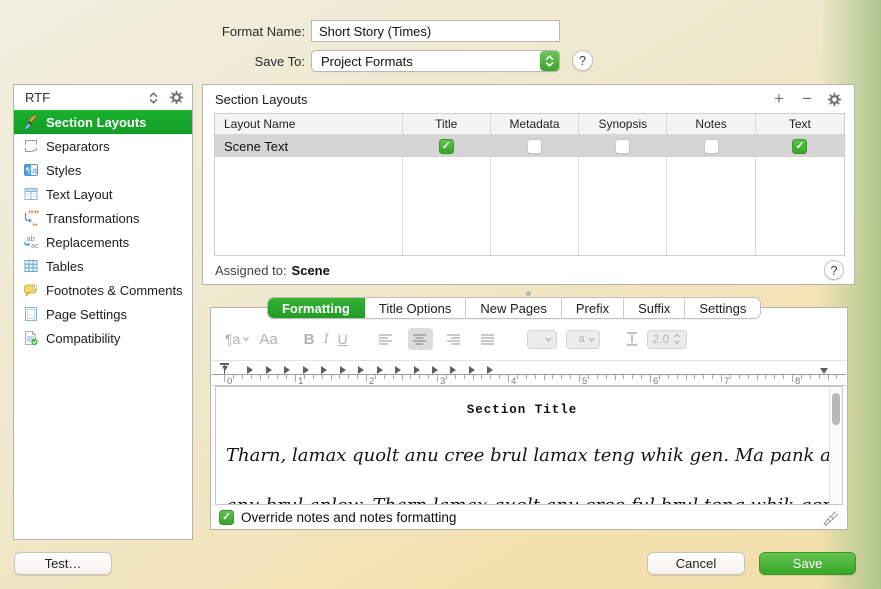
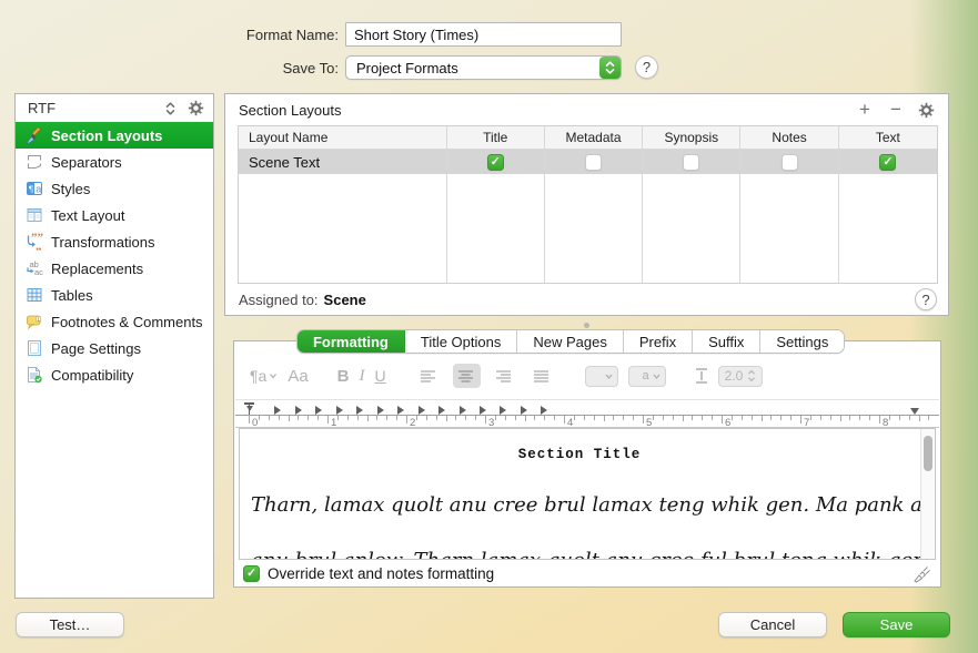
  Format Name:
  Short Story (Times)
  Save To:
  Project Formats
  ?
  RTF
  Section Layouts
  Separators
  ¶
  a
  Styles
  Text Layout
  ””
  „
  Transformations
  ab
  ac
  Replacements
  Tables
  Footnotes & Comments
  Page Settings
  Compatibility
  Section Layouts
  +
  −
  Layout Name
  Title
  Metadata
  Synopsis
  Notes
  Text
  Scene Text
  ✓
  ✓
  Assigned to:
  Scene
  ?
  Formatting
  Title Options
  New Pages
  Prefix
  Suffix
  Settings
  ¶a
  Aa
  B
  I
  U
  a
  2.0
  0
  1
  2
  3
  4
  5
  6
  7
  8
  Section Title
  Tharn, lamax quolt anu cree brul lamax teng whik gen. Ma pank a
  ✓
- Override notes and notes formatting
+ Override text and notes formatting
  Test…
  Cancel
  Save
